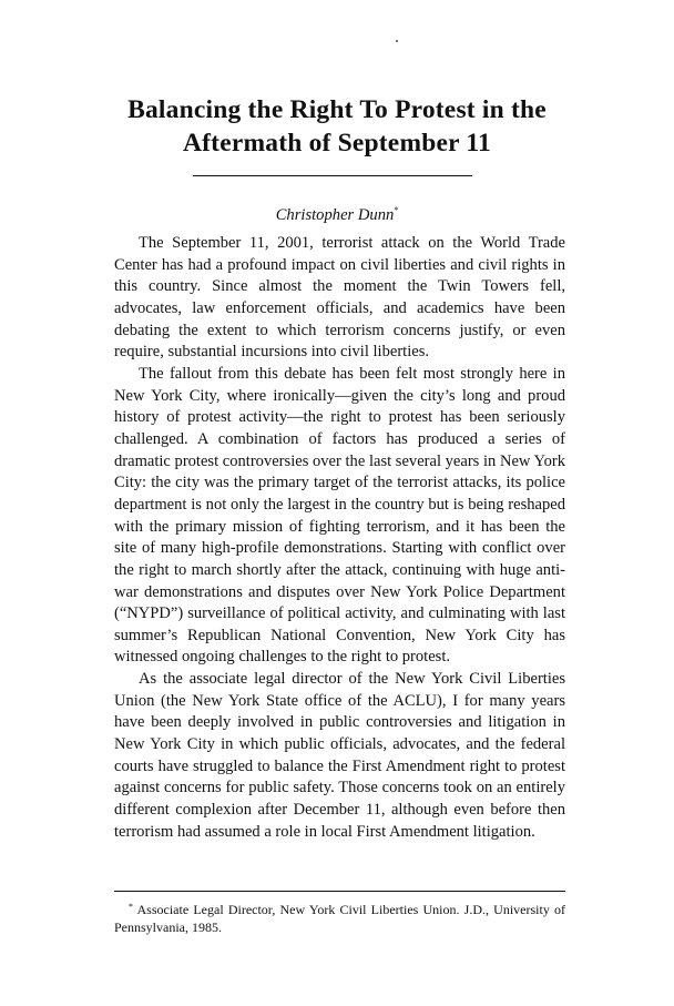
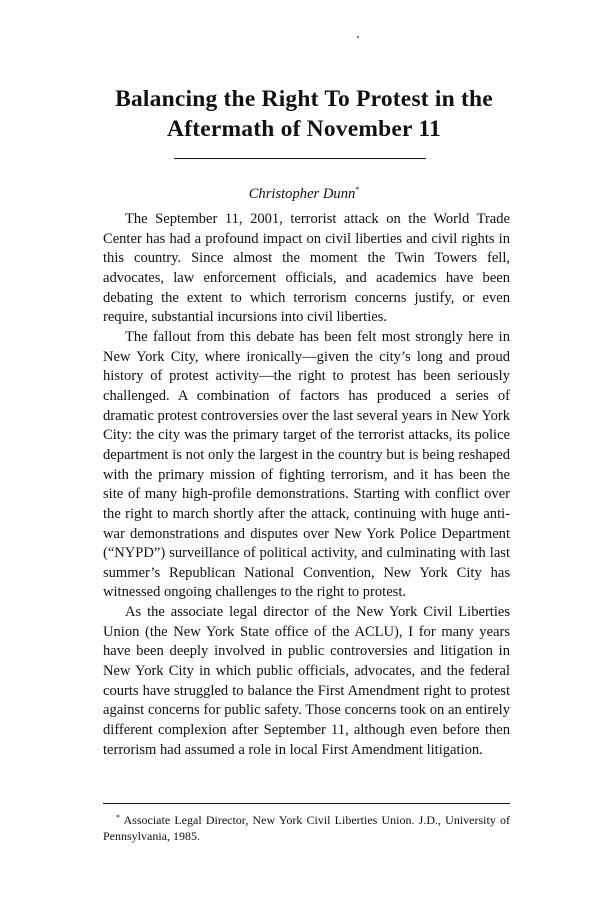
  Balancing the Right To Protest in the
- Aftermath of September 11
+ Aftermath of November 11
  Christopher Dunn*
  The September 11, 2001, terrorist attack on the World Trade Center has had a profound impact on civil liberties and civil rights in this coun­try. Since almost the moment the Twin Towers fell, advocates, law en­forcement officials, and academics have been debating the extent to which terrorism concerns justify, or even require, substantial incursions into civil liberties.
  The fallout from this debate has been felt most strongly here in New York City, where ironically—given the city’s long and proud history of protest activity—the right to protest has been seriously challenged. A com­bination of factors has produced a series of dramatic protest controver­sies over the last several years in New York City: the city was the primary target of the terrorist attacks, its police department is not only the largest in the country but is being reshaped with the primary mission of fighting terrorism, and it has been the site of many high-profile demonstrations. Starting with conflict over the right to march shortly after the attack, con­tinuing with huge anti-war demonstrations and disputes over New York Police Department (“NYPD”) surveillance of political activity, and cul­minating with last summer’s Republican National Convention, New York City has witnessed ongoing challenges to the right to protest.
- As the associate legal director of the New York Civil Liberties Union (the New York State office of the ACLU), I for many years have been deeply involved in public controversies and litigation in New York City in which public officials, advocates, and the federal courts have struggled to balance the First Amendment right to protest against concerns for public safety. Those concerns took on an entirely different complexion after December 11, although even before then terrorism had assumed a role in local First Amendment litigation.
+ As the associate legal director of the New York Civil Liberties Union (the New York State office of the ACLU), I for many years have been deeply involved in public controversies and litigation in New York City in which public officials, advocates, and the federal courts have struggled to balance the First Amendment right to protest against concerns for public safety. Those concerns took on an entirely different complexion after September 11, although even before then terrorism had assumed a role in local First Amendment litigation.
  * Associate Legal Director, New York Civil Liberties Union. J.D., University of Pennsylvania, 1985.
